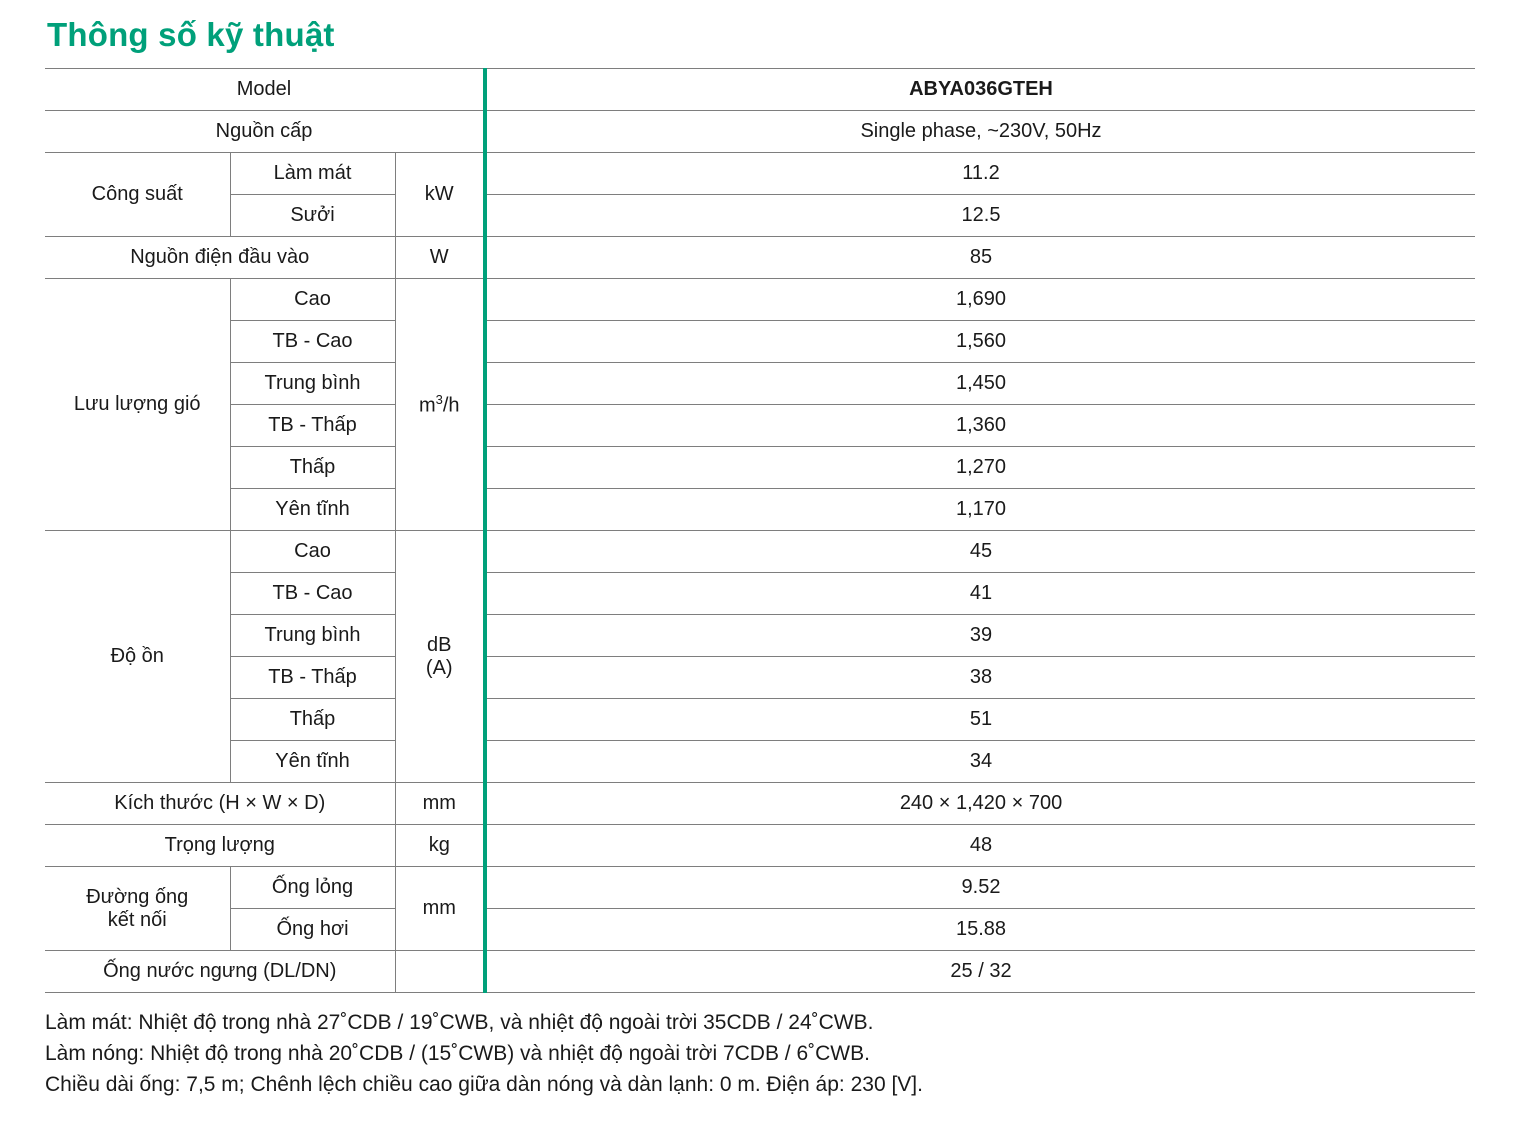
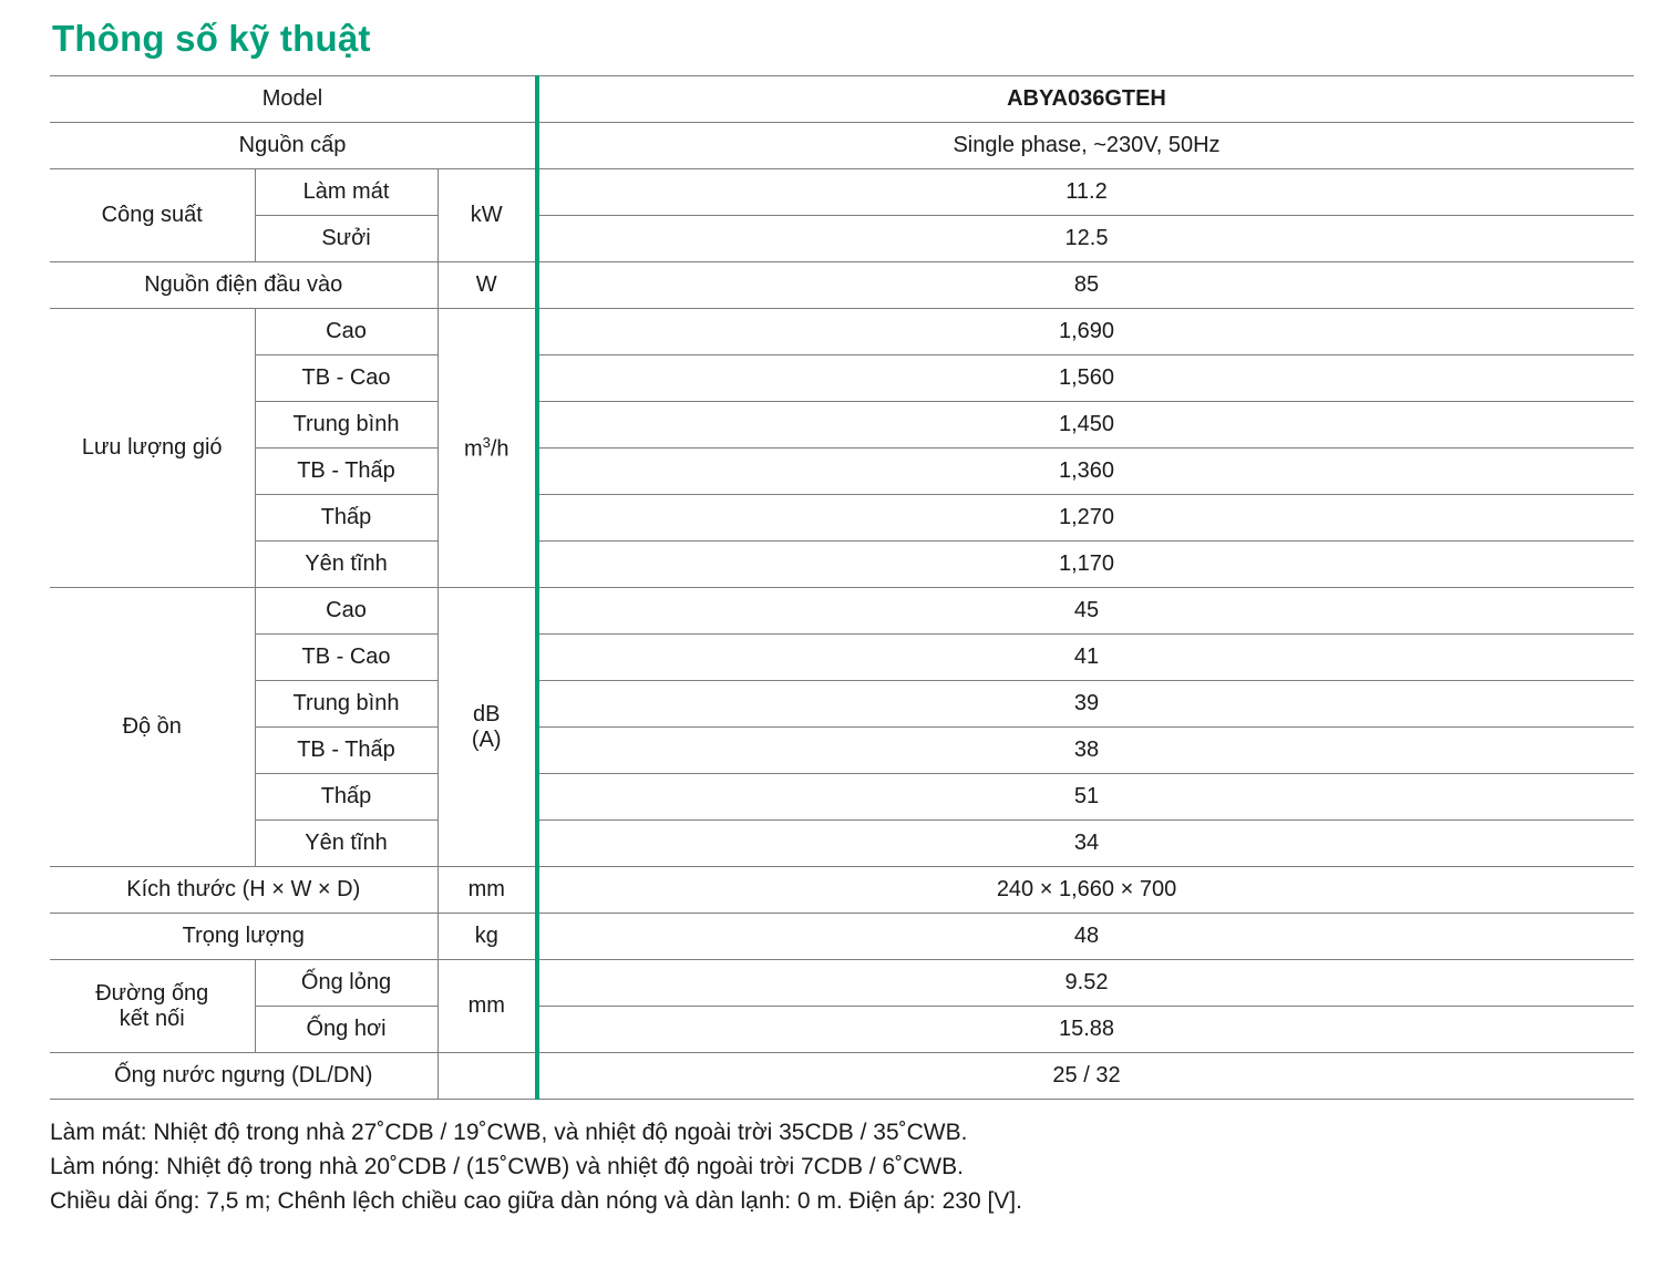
  Thông số kỹ thuật
  Model	ABYA036GTEH
  Nguồn cấp	Single phase, ~230V, 50Hz
  Công suất	Làm mát	kW	11.2
  Sưởi	12.5
  Nguồn điện đầu vào	W	85
  Lưu lượng gió	Cao	m3/h	1,690
  TB - Cao	1,560
  Trung bình	1,450
  TB - Thấp	1,360
  Thấp	1,270
  Yên tĩnh	1,170
  Độ ồn	Cao	dB (A)	45
  TB - Cao	41
  Trung bình	39
  TB - Thấp	38
  Thấp	51
  Yên tĩnh	34
- Kích thước (H × W × D)	mm	240 × 1,420 × 700
+ Kích thước (H × W × D)	mm	240 × 1,660 × 700
  Trọng lượng	kg	48
  Đường ống kết nối	Ống lỏng	mm	9.52
  Ống hơi	15.88
  Ống nước ngưng (DL/DN)		25 / 32
- Làm mát: Nhiệt độ trong nhà 27˚CDB / 19˚CWB, và nhiệt độ ngoài trời 35CDB / 24˚CWB.
+ Làm mát: Nhiệt độ trong nhà 27˚CDB / 19˚CWB, và nhiệt độ ngoài trời 35CDB / 35˚CWB.
  Làm nóng: Nhiệt độ trong nhà 20˚CDB / (15˚CWB) và nhiệt độ ngoài trời 7CDB / 6˚CWB.
  Chiều dài ống: 7,5 m; Chênh lệch chiều cao giữa dàn nóng và dàn lạnh: 0 m. Điện áp: 230 [V].
